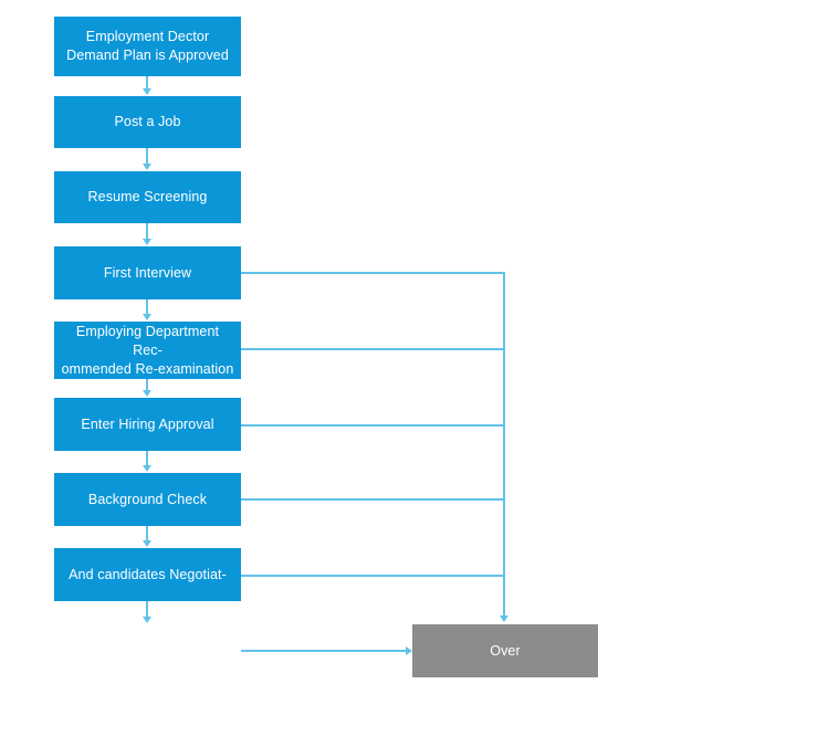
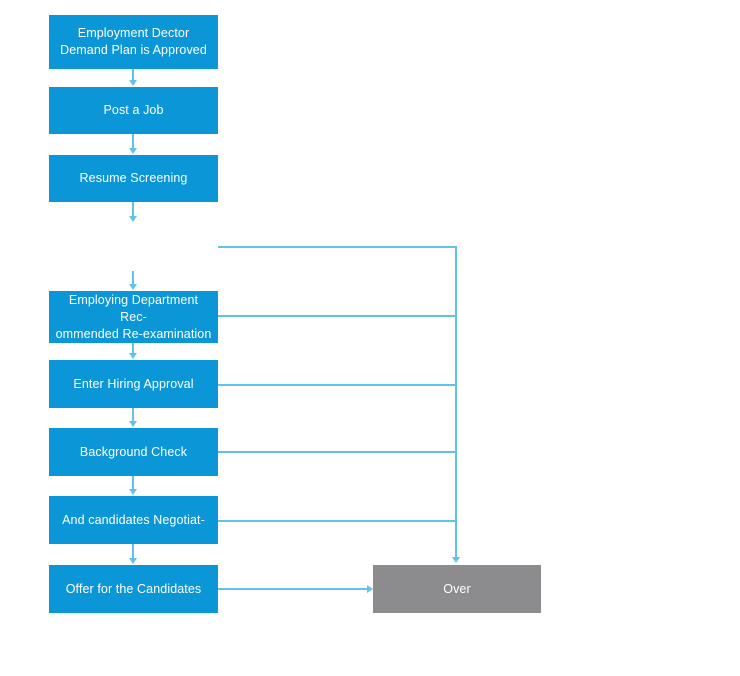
  Employment Dector
  Demand Plan is Approved
  Post a Job
  Resume Screening
- First Interview
  Employing Department Rec-
  ommended Re-examination
  Enter Hiring Approval
  Background Check
  And candidates Negotiat-
+ Offer for the Candidates
  Over
